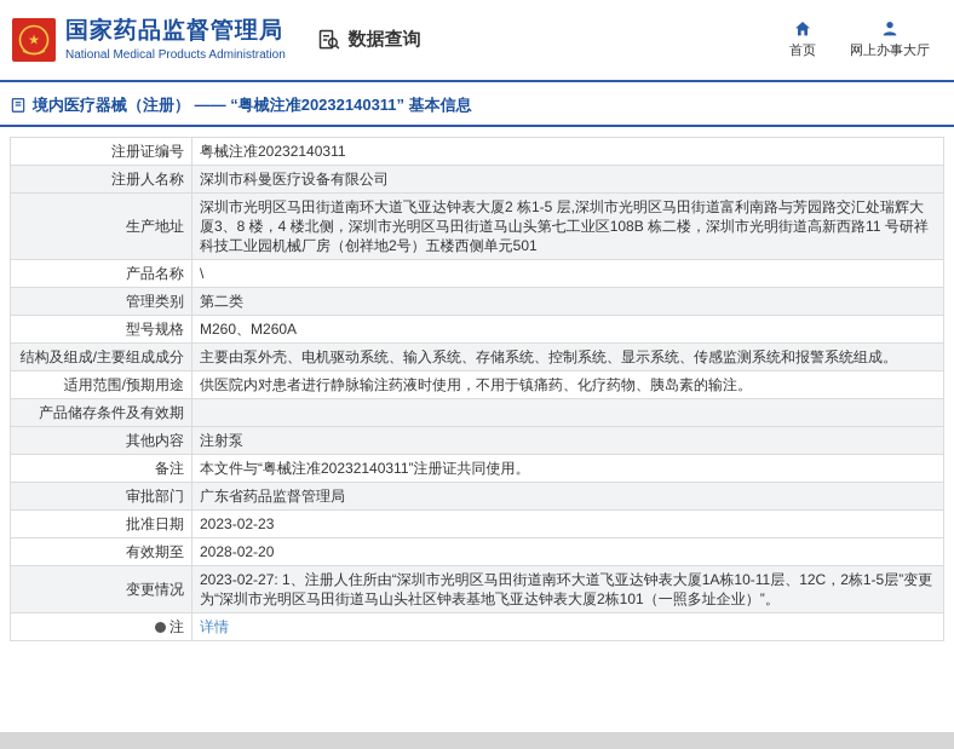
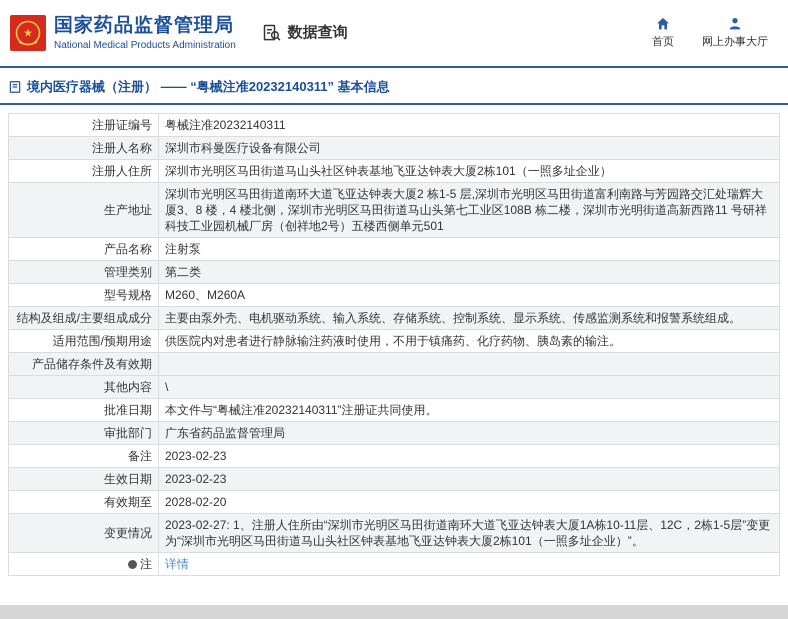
  ★
  国家药品监督管理局
  National Medical Products Administration
  数据查询
  首页
  网上办事大厅
  境内医疗器械（注册） —— “粤械注准20232140311” 基本信息
  注册证编号	粤械注准20232140311
  注册人名称	深圳市科曼医疗设备有限公司
+ 注册人住所	深圳市光明区马田街道马山头社区钟表基地飞亚达钟表大厦2栋101（一照多址企业）
  生产地址	深圳市光明区马田街道南环大道飞亚达钟表大厦2 栋1-5 层,深圳市光明区马田街道富利南路与芳园路交汇处瑞辉大厦3、8 楼，4 楼北侧，深圳市光明区马田街道马山头第七工业区108B 栋二楼，深圳市光明街道高新西路11 号研祥科技工业园机械厂房（创祥地2号）五楼西侧单元501
- 产品名称	\
+ 产品名称	注射泵
  管理类别	第二类
  型号规格	M260、M260A
  结构及组成/主要组成成分	主要由泵外壳、电机驱动系统、输入系统、存储系统、控制系统、显示系统、传感监测系统和报警系统组成。
  适用范围/预期用途	供医院内对患者进行静脉输注药液时使用，不用于镇痛药、化疗药物、胰岛素的输注。
  产品储存条件及有效期
- 其他内容	注射泵
+ 其他内容	\
- 备注	本文件与“粤械注准20232140311”注册证共同使用。
+ 批准日期	本文件与“粤械注准20232140311”注册证共同使用。
  审批部门	广东省药品监督管理局
- 批准日期	2023-02-23
+ 备注	2023-02-23
+ 生效日期	2023-02-23
  有效期至	2028-02-20
  变更情况	2023-02-27: 1、注册人住所由“深圳市光明区马田街道南环大道飞亚达钟表大厦1A栋10-11层、12C，2栋1-5层”变更为“深圳市光明区马田街道马山头社区钟表基地飞亚达钟表大厦2栋101（一照多址企业）”。
  注	详情
